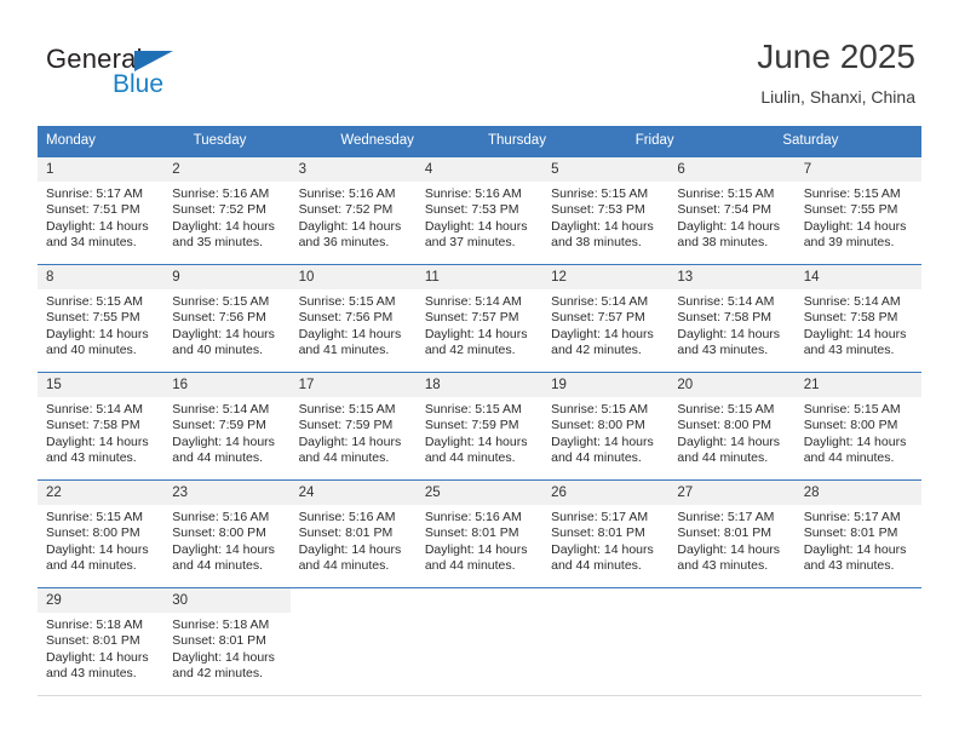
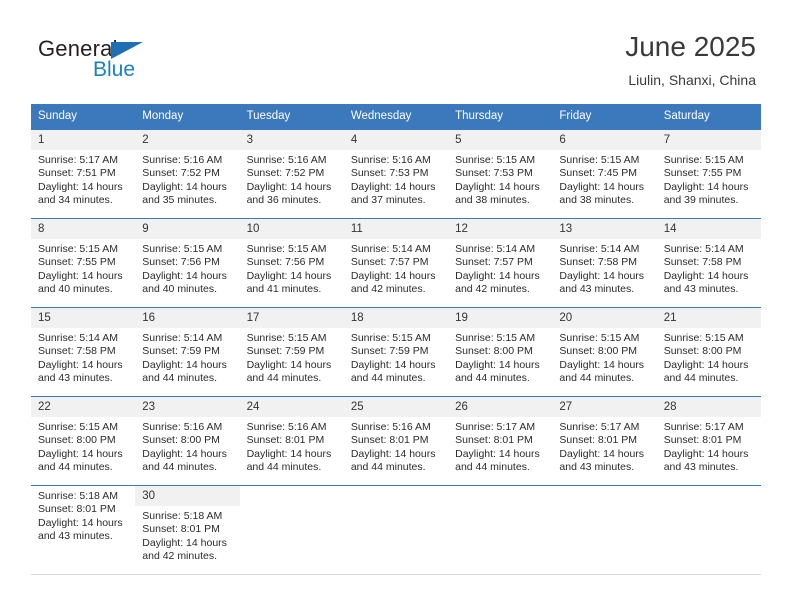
  General
  Blue
  June 2025
  Liulin, Shanxi, China
+ Sunday
  Monday
  Tuesday
  Wednesday
  Thursday
  Friday
  Saturday
  1
  Sunrise: 5:17 AM
  Sunset: 7:51 PM
  Daylight: 14 hours
  and 34 minutes.
  2
  Sunrise: 5:16 AM
  Sunset: 7:52 PM
  Daylight: 14 hours
  and 35 minutes.
  3
  Sunrise: 5:16 AM
  Sunset: 7:52 PM
  Daylight: 14 hours
  and 36 minutes.
  4
  Sunrise: 5:16 AM
  Sunset: 7:53 PM
  Daylight: 14 hours
  and 37 minutes.
  5
  Sunrise: 5:15 AM
  Sunset: 7:53 PM
  Daylight: 14 hours
  and 38 minutes.
  6
  Sunrise: 5:15 AM
- Sunset: 7:54 PM
+ Sunset: 7:45 PM
  Daylight: 14 hours
  and 38 minutes.
  7
  Sunrise: 5:15 AM
  Sunset: 7:55 PM
  Daylight: 14 hours
  and 39 minutes.
  8
  Sunrise: 5:15 AM
  Sunset: 7:55 PM
  Daylight: 14 hours
  and 40 minutes.
  9
  Sunrise: 5:15 AM
  Sunset: 7:56 PM
  Daylight: 14 hours
  and 40 minutes.
  10
  Sunrise: 5:15 AM
  Sunset: 7:56 PM
  Daylight: 14 hours
  and 41 minutes.
  11
  Sunrise: 5:14 AM
  Sunset: 7:57 PM
  Daylight: 14 hours
  and 42 minutes.
  12
  Sunrise: 5:14 AM
  Sunset: 7:57 PM
  Daylight: 14 hours
  and 42 minutes.
  13
  Sunrise: 5:14 AM
  Sunset: 7:58 PM
  Daylight: 14 hours
  and 43 minutes.
  14
  Sunrise: 5:14 AM
  Sunset: 7:58 PM
  Daylight: 14 hours
  and 43 minutes.
  15
  Sunrise: 5:14 AM
  Sunset: 7:58 PM
  Daylight: 14 hours
  and 43 minutes.
  16
  Sunrise: 5:14 AM
  Sunset: 7:59 PM
  Daylight: 14 hours
  and 44 minutes.
  17
  Sunrise: 5:15 AM
  Sunset: 7:59 PM
  Daylight: 14 hours
  and 44 minutes.
  18
  Sunrise: 5:15 AM
  Sunset: 7:59 PM
  Daylight: 14 hours
  and 44 minutes.
  19
  Sunrise: 5:15 AM
  Sunset: 8:00 PM
  Daylight: 14 hours
  and 44 minutes.
  20
  Sunrise: 5:15 AM
  Sunset: 8:00 PM
  Daylight: 14 hours
  and 44 minutes.
  21
  Sunrise: 5:15 AM
  Sunset: 8:00 PM
  Daylight: 14 hours
  and 44 minutes.
  22
  Sunrise: 5:15 AM
  Sunset: 8:00 PM
  Daylight: 14 hours
  and 44 minutes.
  23
  Sunrise: 5:16 AM
  Sunset: 8:00 PM
  Daylight: 14 hours
  and 44 minutes.
  24
  Sunrise: 5:16 AM
  Sunset: 8:01 PM
  Daylight: 14 hours
  and 44 minutes.
  25
  Sunrise: 5:16 AM
  Sunset: 8:01 PM
  Daylight: 14 hours
  and 44 minutes.
  26
  Sunrise: 5:17 AM
  Sunset: 8:01 PM
  Daylight: 14 hours
  and 44 minutes.
  27
  Sunrise: 5:17 AM
  Sunset: 8:01 PM
  Daylight: 14 hours
  and 43 minutes.
  28
  Sunrise: 5:17 AM
  Sunset: 8:01 PM
  Daylight: 14 hours
  and 43 minutes.
- 29
  Sunrise: 5:18 AM
  Sunset: 8:01 PM
  Daylight: 14 hours
  and 43 minutes.
  30
  Sunrise: 5:18 AM
  Sunset: 8:01 PM
  Daylight: 14 hours
  and 42 minutes.
